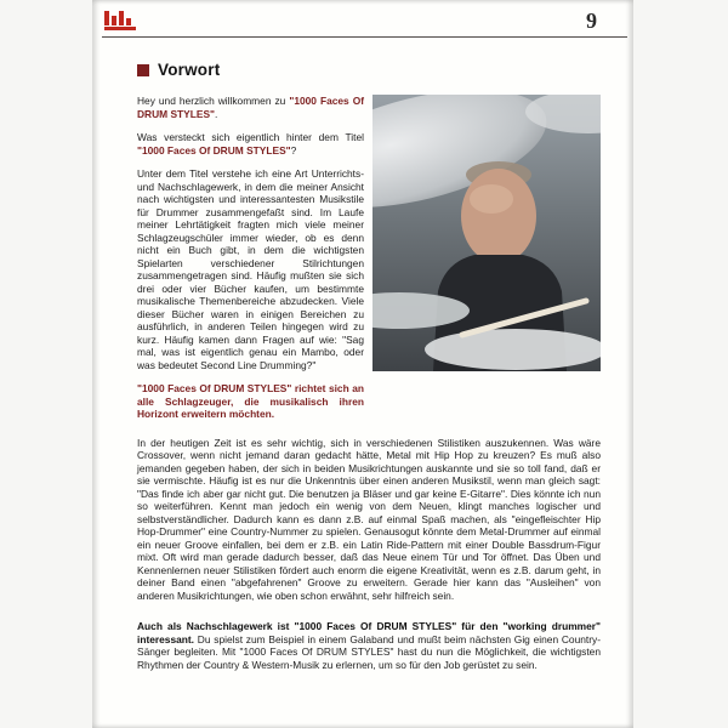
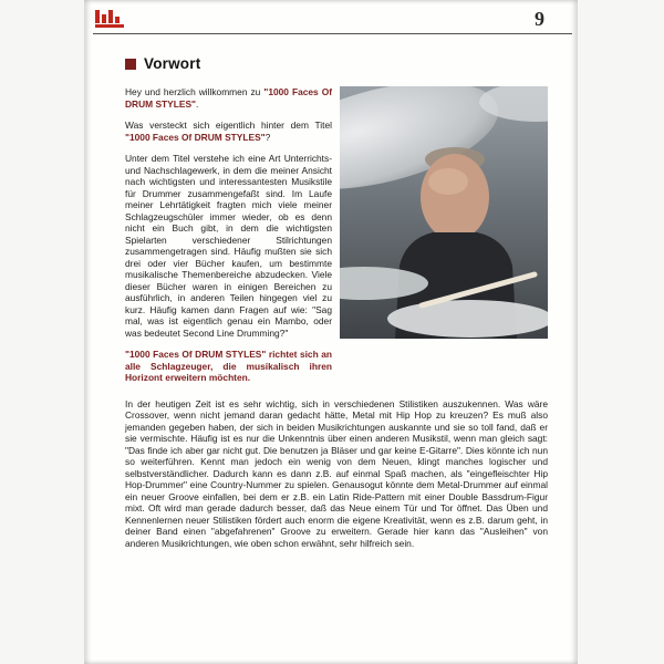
  9
  Vorwort
  Hey und herzlich willkommen zu "1000 Faces Of DRUM STYLES".
  Was versteckt sich eigentlich hinter dem Titel "1000 Faces Of DRUM STYLES"?
- Unter dem Titel verstehe ich eine Art Unterrichts- und Nachschlagewerk, in dem die meiner Ansicht nach wichtigsten und interessantesten Musikstile für Drummer zusammengefaßt sind. Im Laufe meiner Lehrtätigkeit fragten mich viele meiner Schlagzeugschüler immer wieder, ob es denn nicht ein Buch gibt, in dem die wichtigsten Spielarten verschiedener Stilrichtungen zusammengetragen sind. Häufig mußten sie sich drei oder vier Bücher kaufen, um bestimmte musikalische Themenbereiche abzudecken. Viele dieser Bücher waren in einigen Bereichen zu ausführlich, in anderen Teilen hingegen wird zu kurz. Häufig kamen dann Fragen auf wie: "Sag mal, was ist eigentlich genau ein Mambo, oder was bedeutet Second Line Drumming?"
+ Unter dem Titel verstehe ich eine Art Unterrichts- und Nachschlagewerk, in dem die meiner Ansicht nach wichtigsten und interessantesten Musikstile für Drummer zusammengefaßt sind. Im Laufe meiner Lehrtätigkeit fragten mich viele meiner Schlagzeugschüler immer wieder, ob es denn nicht ein Buch gibt, in dem die wichtigsten Spielarten verschiedener Stilrichtungen zusammengetragen sind. Häufig mußten sie sich drei oder vier Bücher kaufen, um bestimmte musikalische Themenbereiche abzudecken. Viele dieser Bücher waren in einigen Bereichen zu ausführlich, in anderen Teilen hingegen viel zu kurz. Häufig kamen dann Fragen auf wie: "Sag mal, was ist eigentlich genau ein Mambo, oder was bedeutet Second Line Drumming?"
  "1000 Faces Of DRUM STYLES" richtet sich an alle Schlagzeuger, die musikalisch ihren Horizont erweitern möchten.
  In der heutigen Zeit ist es sehr wichtig, sich in verschiedenen Stilistiken auszukennen. Was wäre Crossover, wenn nicht jemand daran gedacht hätte, Metal mit Hip Hop zu kreuzen? Es muß also jemanden gegeben haben, der sich in beiden Musikrichtungen auskannte und sie so toll fand, daß er sie vermischte. Häufig ist es nur die Unkenntnis über einen anderen Musikstil, wenn man gleich sagt: "Das finde ich aber gar nicht gut. Die benutzen ja Bläser und gar keine E-Gitarre". Dies könnte ich nun so weiterführen. Kennt man jedoch ein wenig von dem Neuen, klingt manches logischer und selbstverständlicher. Dadurch kann es dann z.B. auf einmal Spaß machen, als "eingefleischter Hip Hop-Drummer" eine Country-Nummer zu spielen. Genausogut könnte dem Metal-Drummer auf einmal ein neuer Groove einfallen, bei dem er z.B. ein Latin Ride-Pattern mit einer Double Bassdrum-Figur mixt. Oft wird man gerade dadurch besser, daß das Neue einem Tür und Tor öffnet. Das Üben und Kennenlernen neuer Stilistiken fördert auch enorm die eigene Kreativität, wenn es z.B. darum geht, in deiner Band einen "abgefahrenen" Groove zu erweitern. Gerade hier kann das "Ausleihen" von anderen Musikrichtungen, wie oben schon erwähnt, sehr hilfreich sein.
- Auch als Nachschlagewerk ist "1000 Faces Of DRUM STYLES" für den "working drummer" interessant. Du spielst zum Beispiel in einem Galaband und mußt beim nächsten Gig einen Country-Sänger begleiten. Mit "1000 Faces Of DRUM STYLES" hast du nun die Möglichkeit, die wichtigsten Rhythmen der Country & Western-Musik zu erlernen, um so für den Job gerüstet zu sein.
